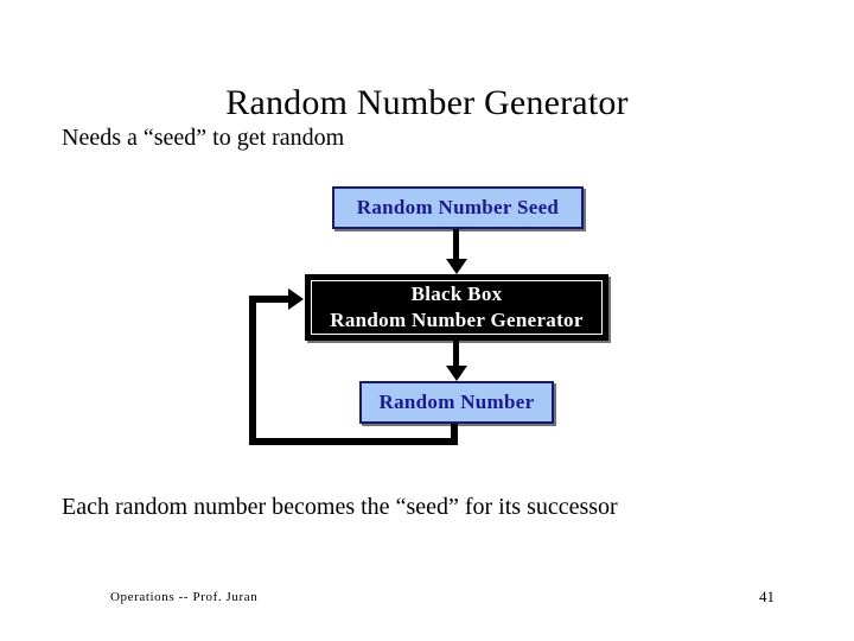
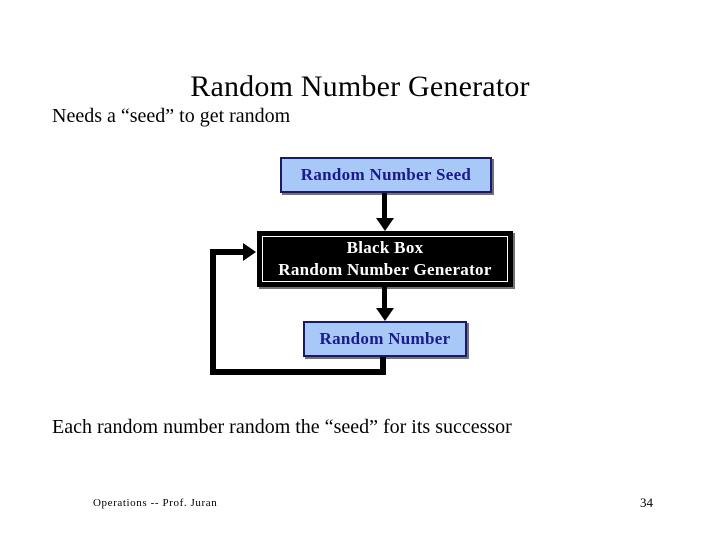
  Random Number Generator
  Needs a “seed” to get random
  Random Number Seed
  Black Box
  Random Number Generator
  Random Number
- Each random number becomes the “seed” for its successor
+ Each random number random the “seed” for its successor
  Operations -- Prof. Juran
- 41
+ 34
